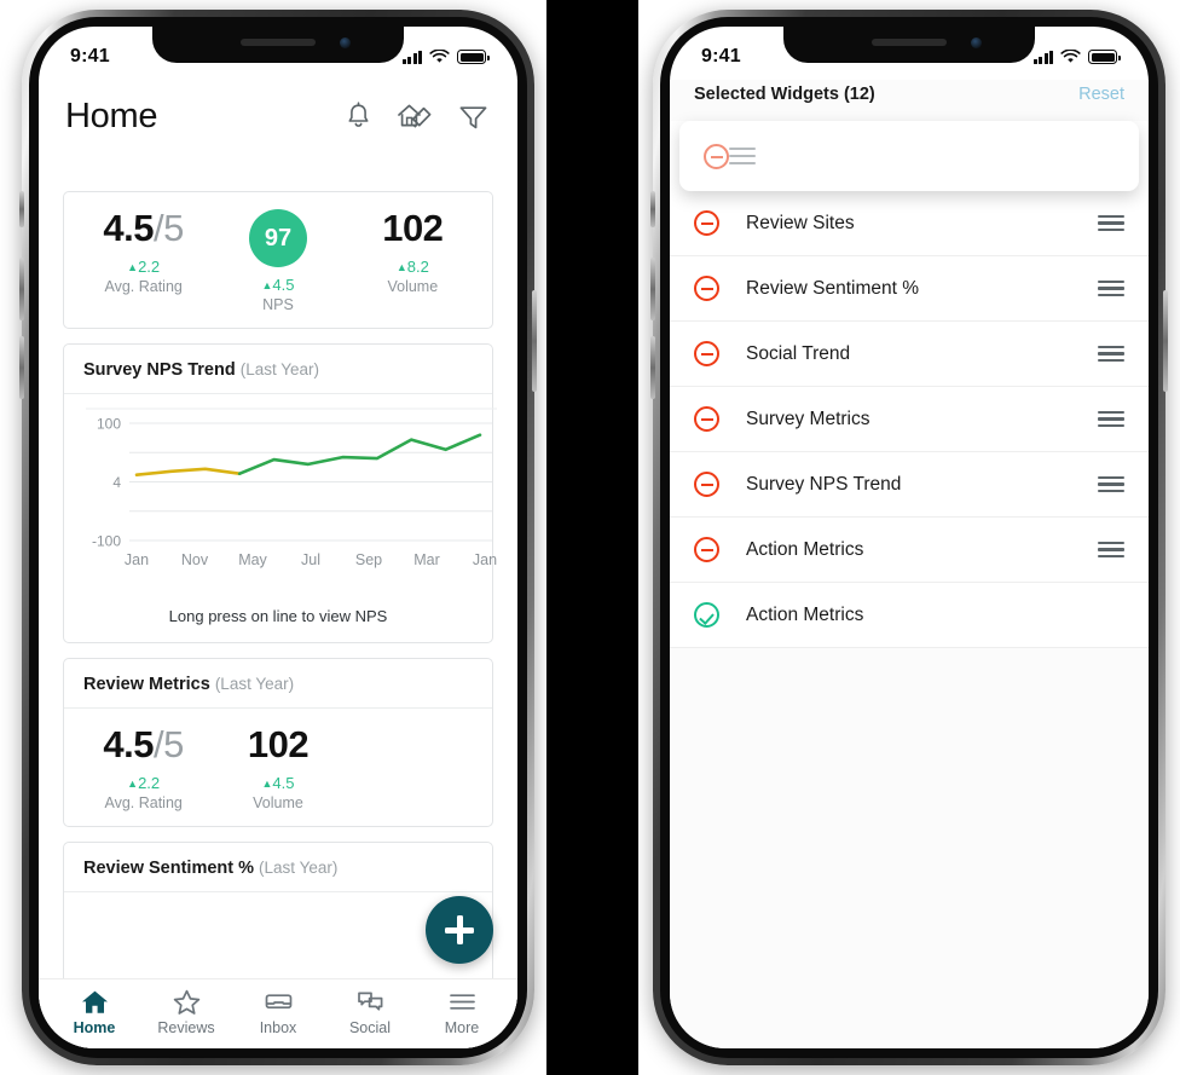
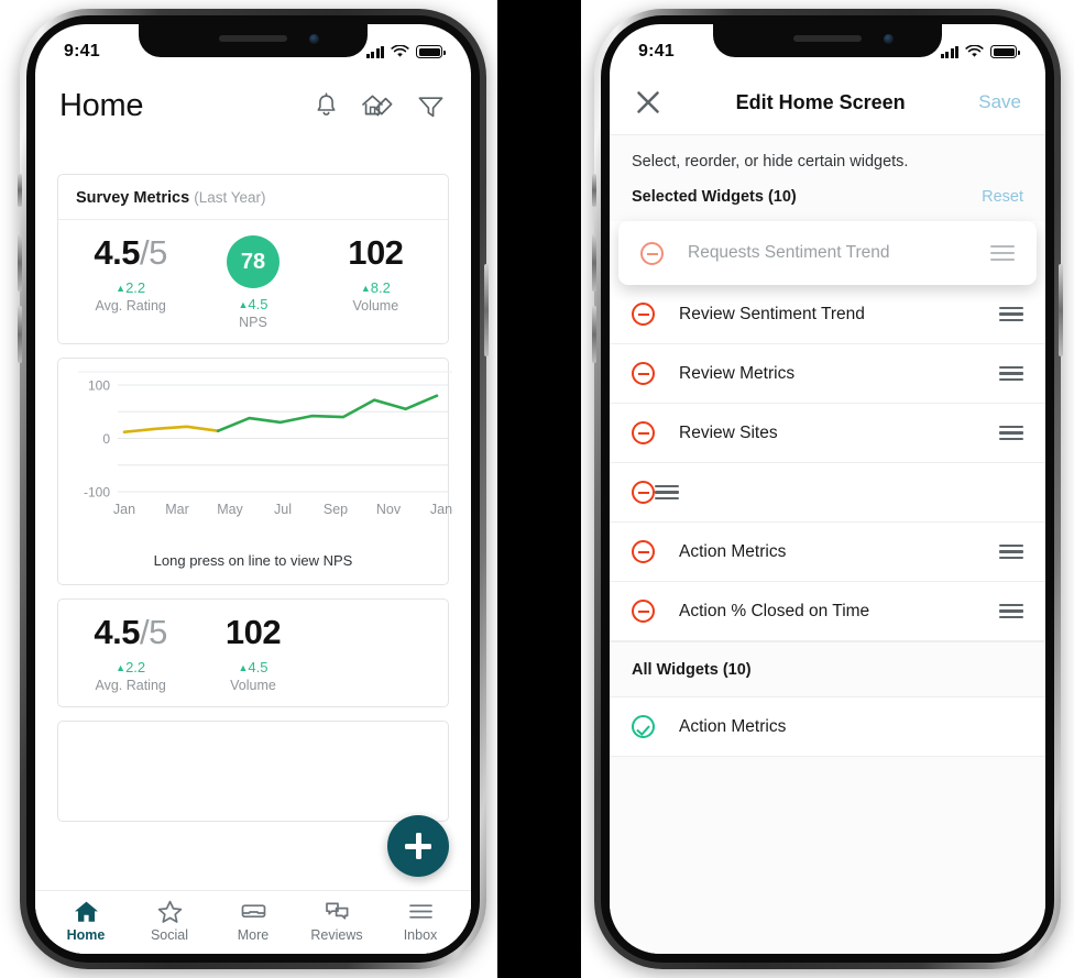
  9:41
  Home
+ Survey Metrics (Last Year)
  4.5/5
  ▲2.2
  Avg. Rating
- 97
+ 78
  ▲4.5
  NPS
  102
  ▲8.2
  Volume
- Survey NPS Trend (Last Year)
  -100
- 4
+ 0
  100
  Jan
- Nov
+ Mar
  May
  Jul
  Sep
- Mar
+ Nov
  Jan
  Long press on line to view NPS
- Review Metrics (Last Year)
  4.5/5
  ▲2.2
  Avg. Rating
  102
  ▲4.5
  Volume
- Review Sentiment % (Last Year)
  Home
- Reviews
+ Social
- Inbox
+ More
- Social
+ Reviews
- More
+ Inbox
  9:41
+ Edit Home Screen
+ Save
+ Select, reorder, or hide certain widgets.
- Selected Widgets (12)
+ Selected Widgets (10)
  Reset
+ Requests Sentiment Trend
+ Review Sentiment Trend
+ Review Metrics
  Review Sites
- Review Sentiment %
- Social Trend
- Survey Metrics
- Survey NPS Trend
  Action Metrics
+ Action % Closed on Time
+ All Widgets (10)
  Action Metrics
